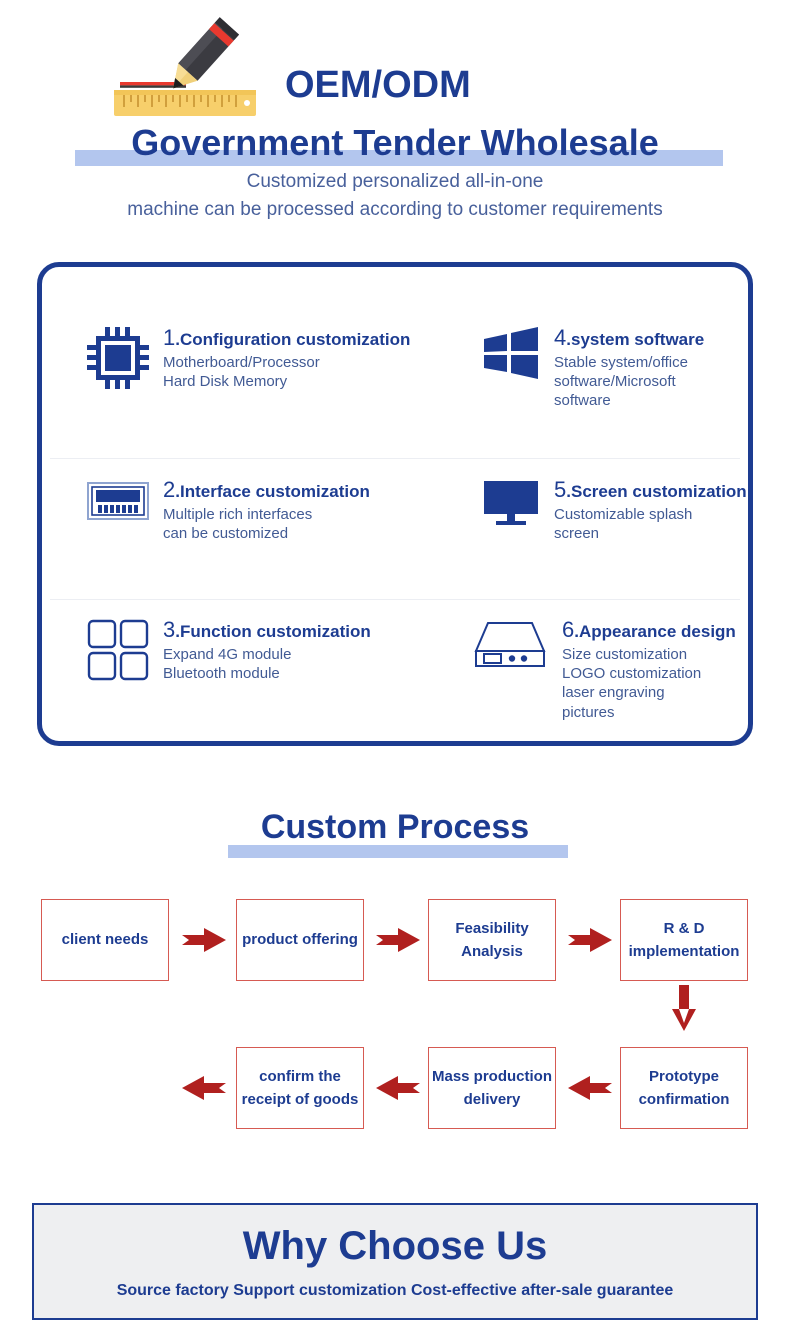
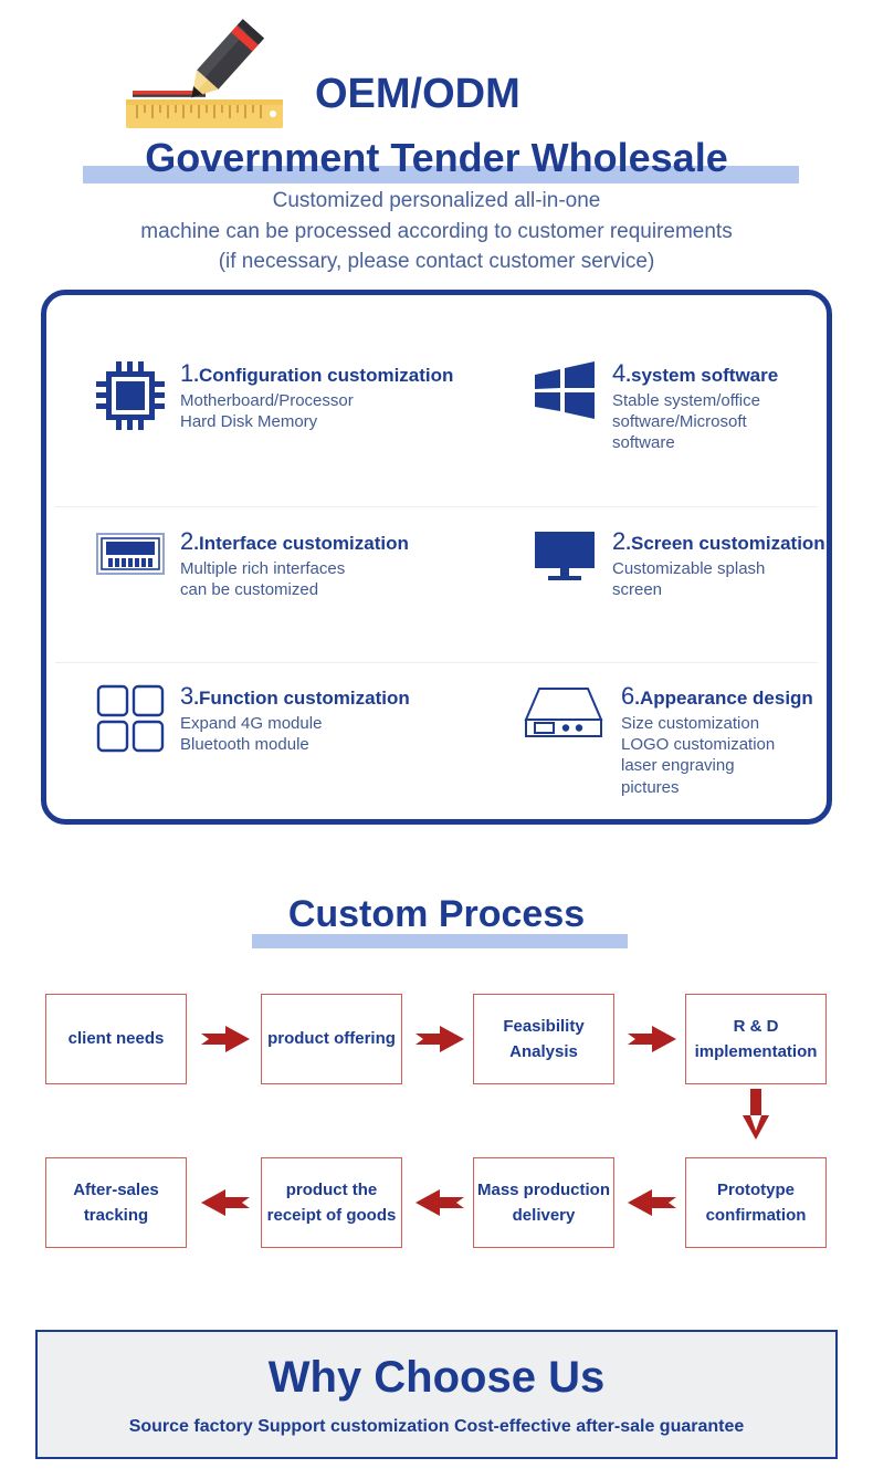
  OEM/ODM
  Government Tender Wholesale
  Customized personalized all-in-one
  machine can be processed according to customer requirements
+ (if necessary, please contact customer service)
  1.Configuration customization
  Motherboard/Processor
  Hard Disk Memory
  2.Interface customization
  Multiple rich interfaces
  can be customized
  3.Function customization
  Expand 4G module
  Bluetooth module
  4.system software
  Stable system/office
  software/Microsoft
  software
- 5.Screen customization
+ 2.Screen customization
  Customizable splash
  screen
  6.Appearance design
  Size customization
  LOGO customization
  laser engraving
  pictures
  Custom Process
  client needs
  product offering
  Feasibility Analysis
  R & D implementation
  Prototype confirmation
  Mass production delivery
- confirm the receipt of goods
+ product the receipt of goods
+ After-sales tracking
  Why Choose Us
  Source factory Support customization Cost-effective after-sale guarantee
